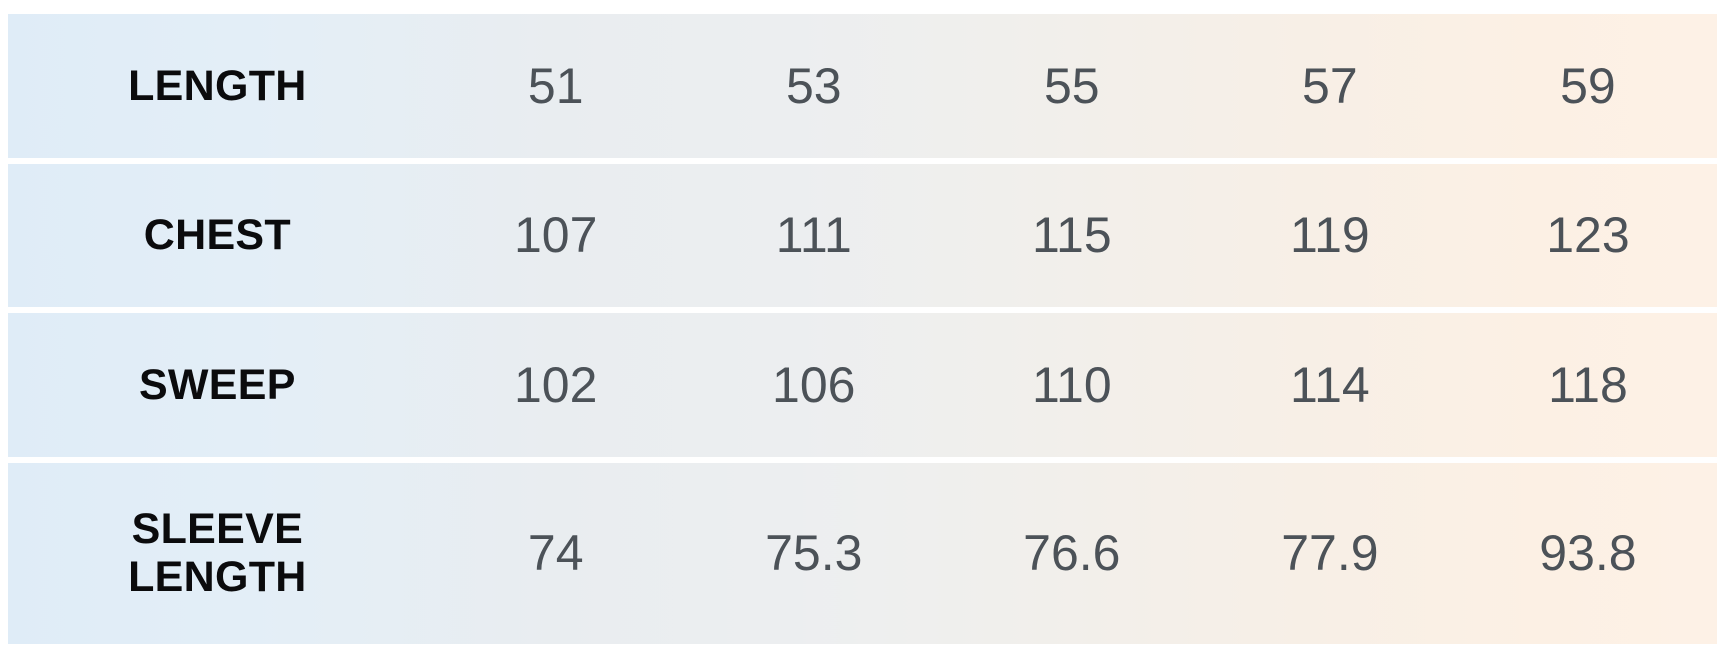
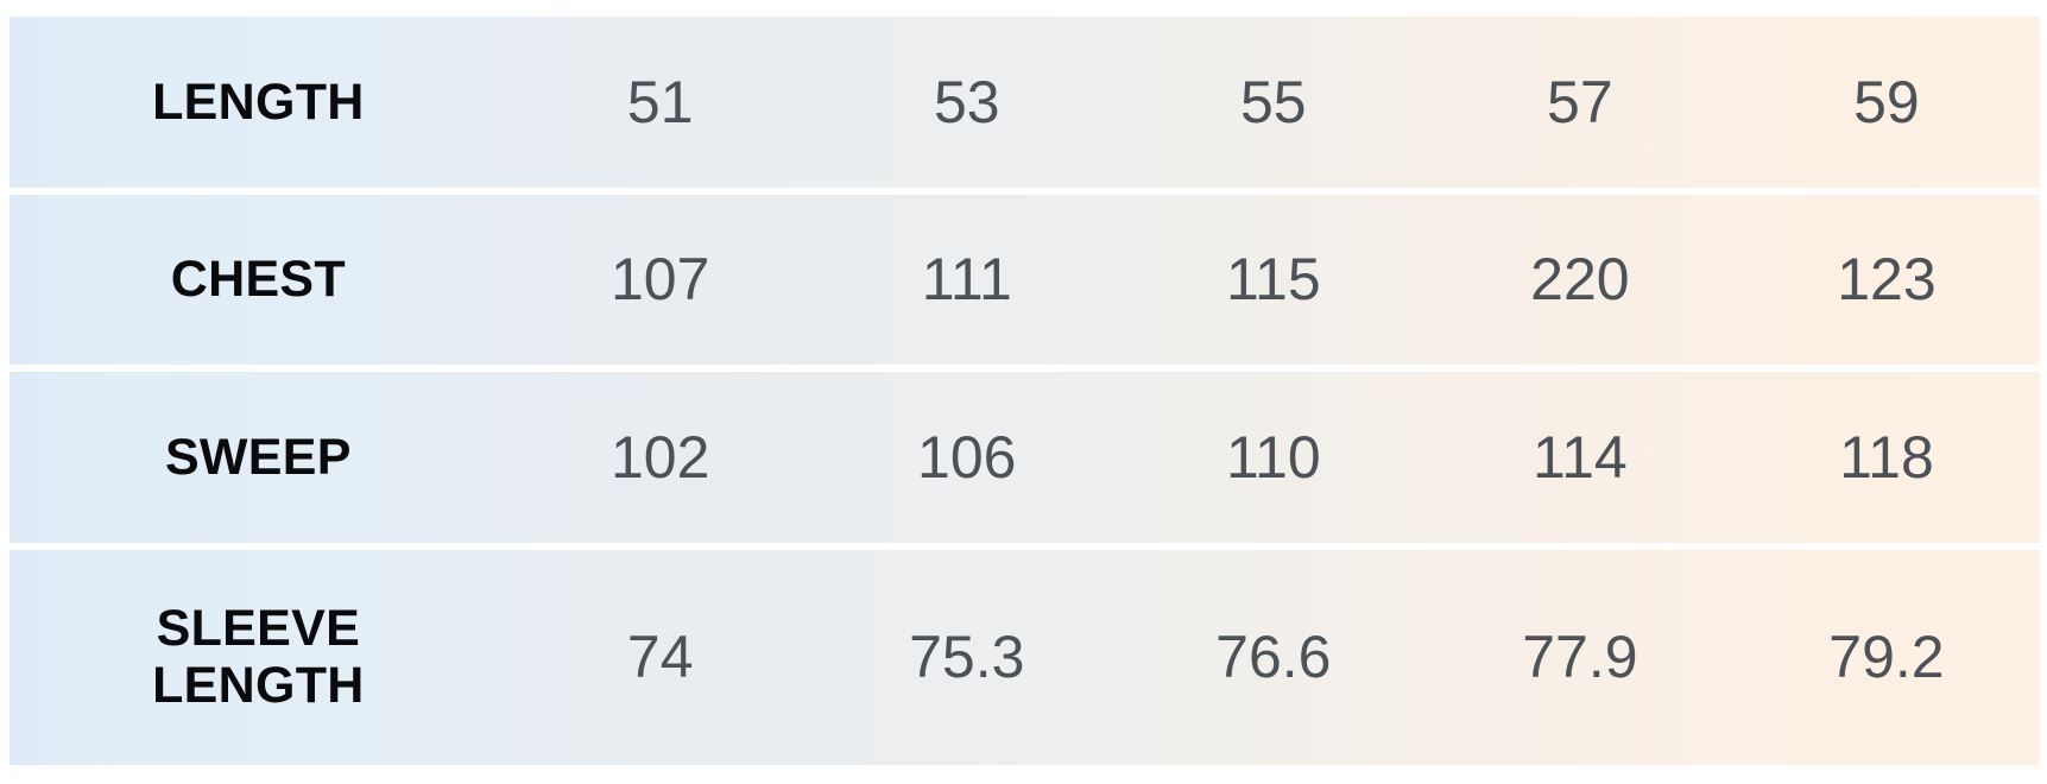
  LENGTH	51	53	55	57	59
- CHEST	107	111	115	119	123
+ CHEST	107	111	115	220	123
  SWEEP	102	106	110	114	118
- SLEEVE LENGTH	74	75.3	76.6	77.9	93.8
+ SLEEVE LENGTH	74	75.3	76.6	77.9	79.2
